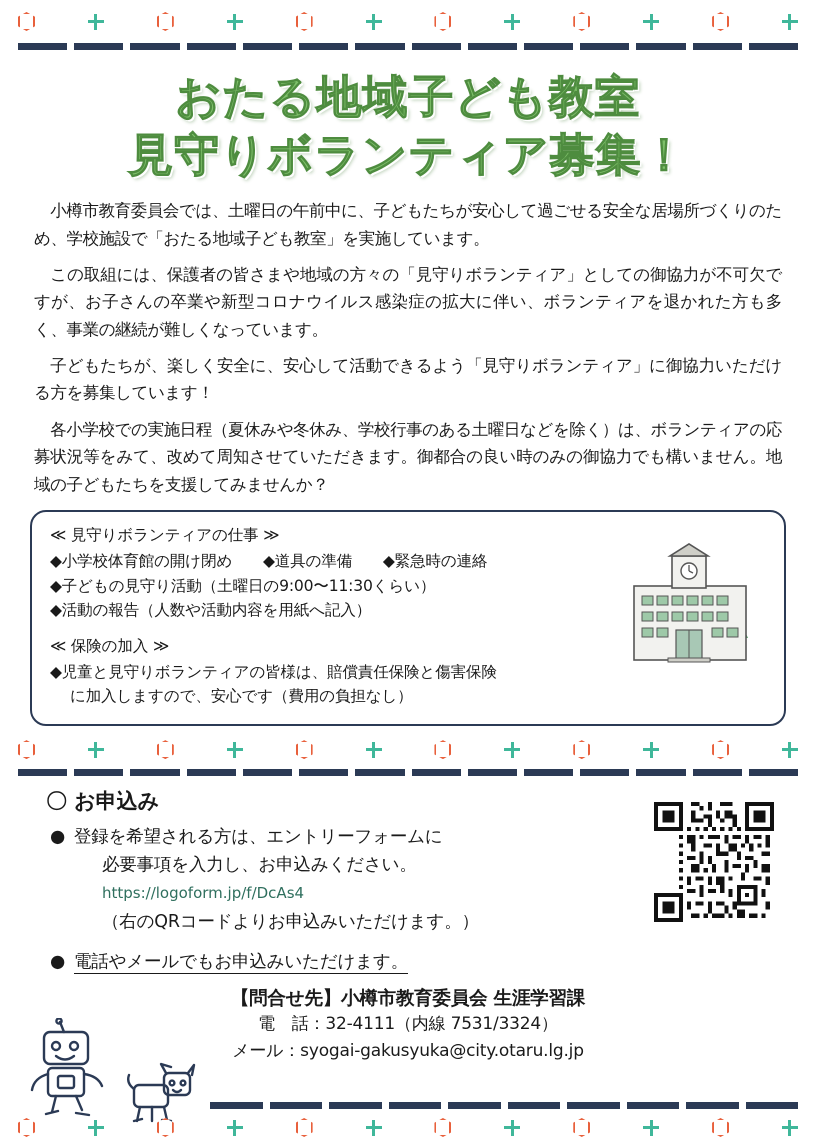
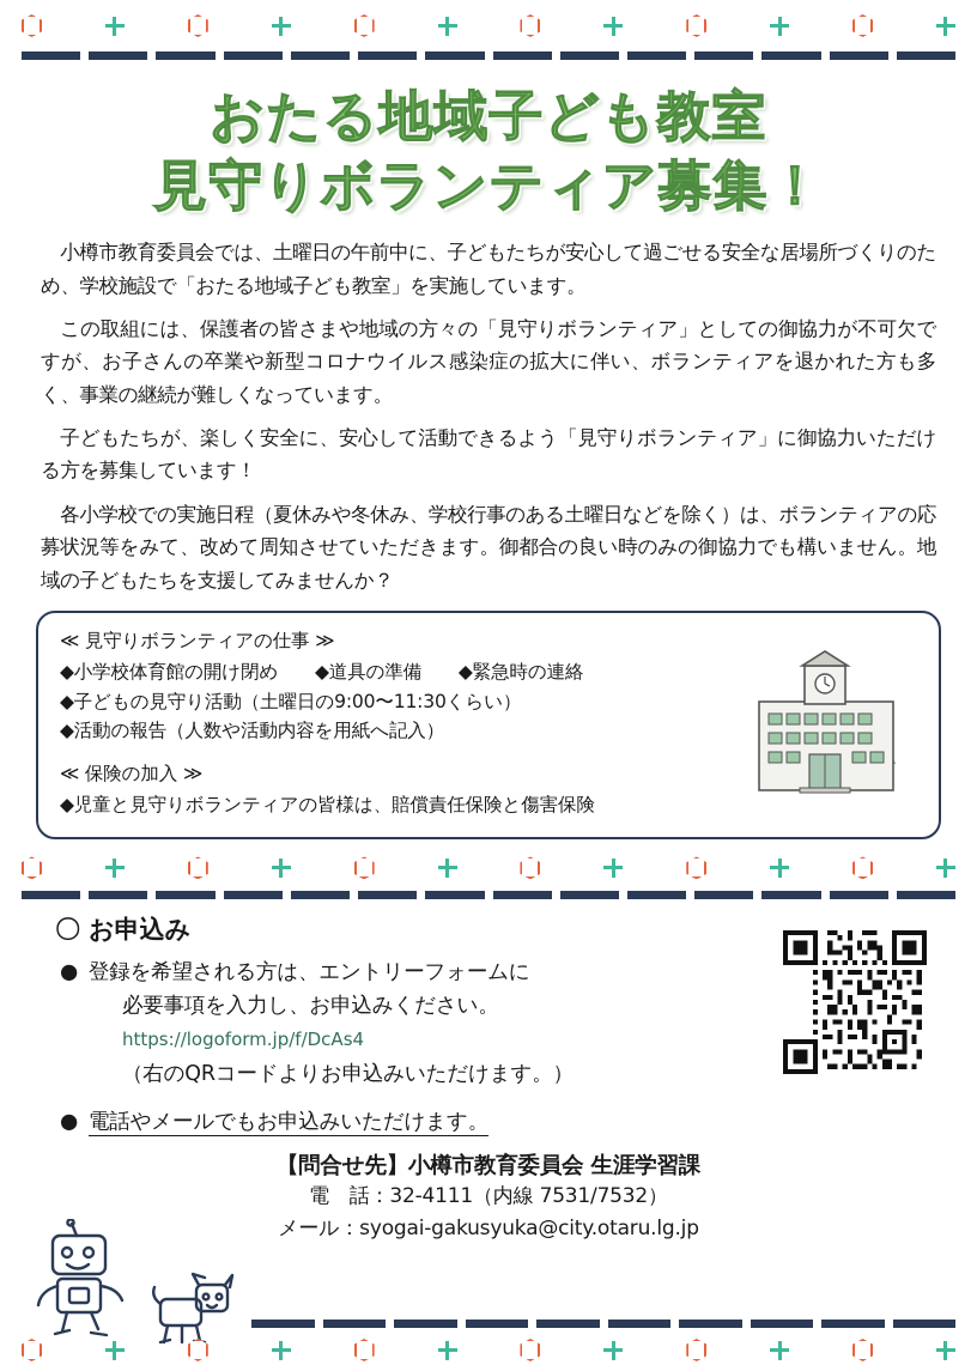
  おたる地域子ども教室
  見守りボランティア募集！
  小樽市教育委員会では、土曜日の午前中に、子どもたちが安心して過ごせる安全な居場所づくりのため、学校施設で「おたる地域子ども教室」を実施しています。
  この取組には、保護者の皆さまや地域の方々の「見守りボランティア」としての御協力が不可欠ですが、お子さんの卒業や新型コロナウイルス感染症の拡大に伴い、ボランティアを退かれた方も多く、事業の継続が難しくなっています。
  子どもたちが、楽しく安全に、安心して活動できるよう「見守りボランティア」に御協力いただける方を募集しています！
  各小学校での実施日程（夏休みや冬休み、学校行事のある土曜日などを除く）は、ボランティアの応募状況等をみて、改めて周知させていただきます。御都合の良い時のみの御協力でも構いません。地域の子どもたちを支援してみませんか？
  ≪ 見守りボランティアの仕事 ≫
  ◆小学校体育館の開け閉め ◆道具の準備 ◆緊急時の連絡
  ◆子どもの見守り活動（土曜日の9:00〜11:30くらい）
  ◆活動の報告（人数や活動内容を用紙へ記入）
  ≪ 保険の加入 ≫
  ◆児童と見守りボランティアの皆様は、賠償責任保険と傷害保険
- に加入しますので、安心です（費用の負担なし）
  〇 お申込み
  ●
  登録を希望される方は、エントリーフォームに
  必要事項を入力し、お申込みください。
  https://logoform.jp/f/DcAs4
  （右のQRコードよりお申込みいただけます。）
  ●
  電話やメールでもお申込みいただけます。
  【問合せ先】小樽市教育委員会 生涯学習課
- 電 話：32-4111（内線 7531/3324）
+ 電 話：32-4111（内線 7531/7532）
  メール：syogai-gakusyuka@city.otaru.lg.jp
